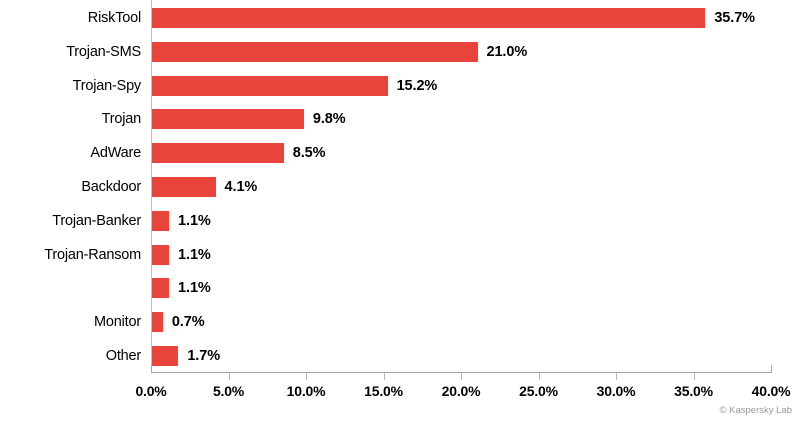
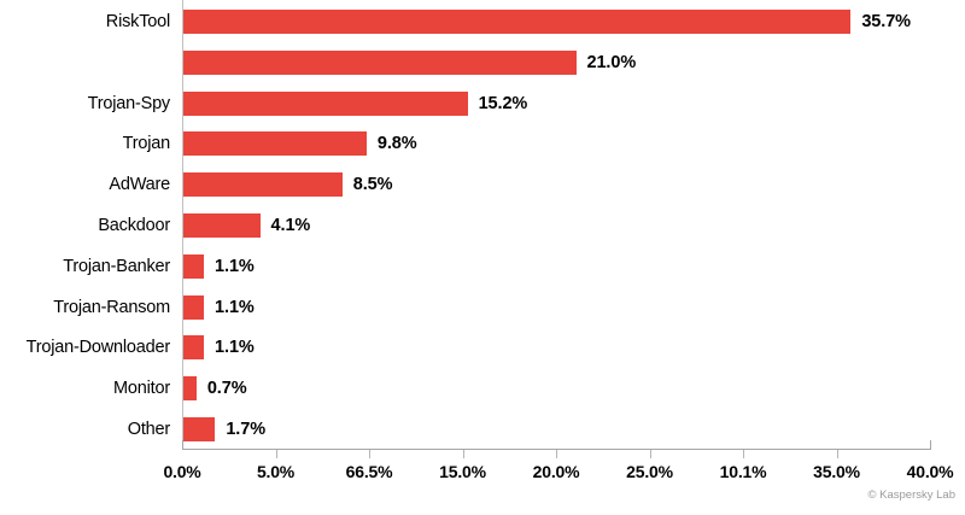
  RiskTool
  35.7%
- Trojan-SMS
  21.0%
  Trojan-Spy
  15.2%
  Trojan
  9.8%
  AdWare
  8.5%
  Backdoor
  4.1%
  Trojan-Banker
  1.1%
  Trojan-Ransom
  1.1%
+ Trojan-Downloader
  1.1%
  Monitor
  0.7%
  Other
  1.7%
  0.0%
  5.0%
- 10.0%
+ 66.5%
  15.0%
  20.0%
  25.0%
- 30.0%
+ 10.1%
  35.0%
  40.0%
  © Kaspersky Lab
